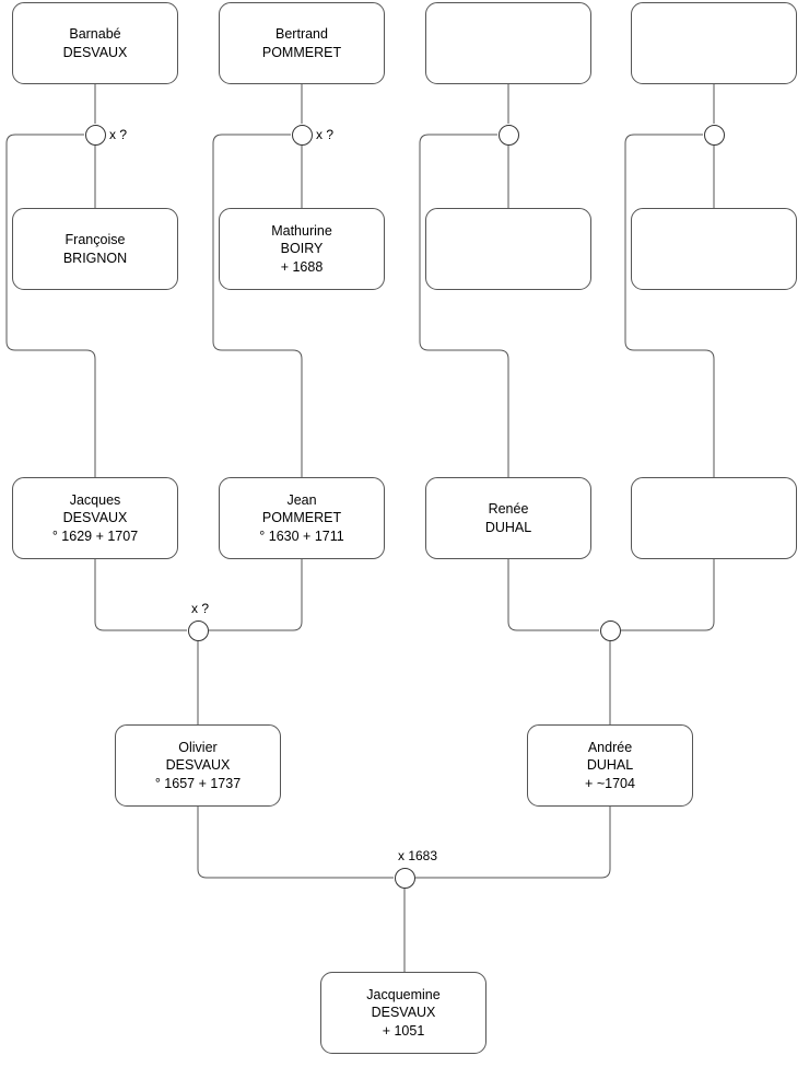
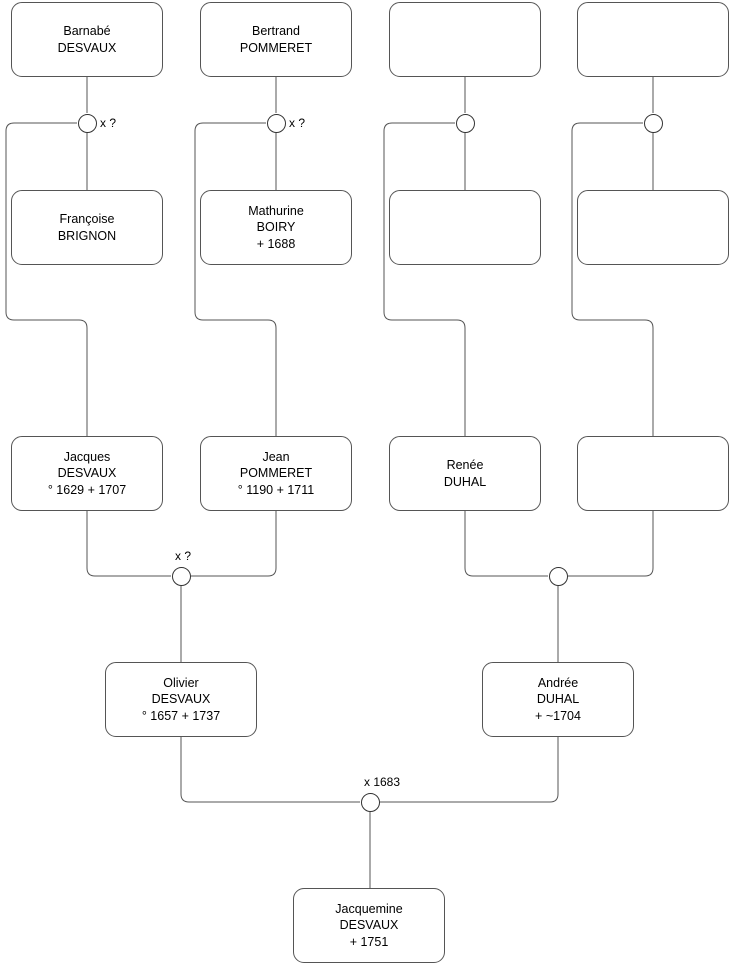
  Barnabé
  DESVAUX
  Bertrand
  POMMERET
  Françoise
  BRIGNON
  Mathurine
  BOIRY
  + 1688
  Jacques
  DESVAUX
  ° 1629 + 1707
  Jean
  POMMERET
- ° 1630 + 1711
+ ° 1190 + 1711
  Renée
  DUHAL
  Olivier
  DESVAUX
  ° 1657 + 1737
  Andrée
  DUHAL
  + ~1704
  Jacquemine
  DESVAUX
- + 1051
+ + 1751
  x ?
  x ?
  x ?
  x 1683
